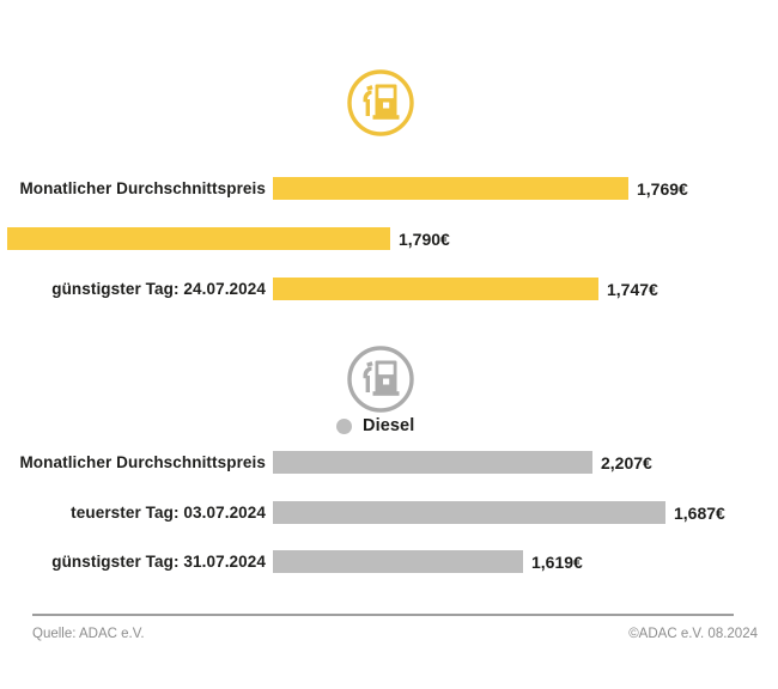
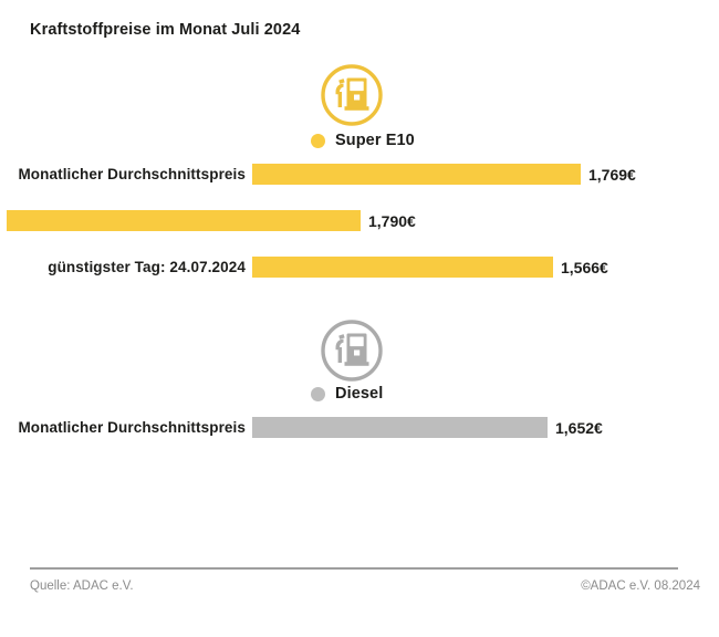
+ Kraftstoffpreise im Monat Juli 2024
+ Super E10
  Monatlicher Durchschnittspreis
  1,769€
  1,790€
  günstigster Tag: 24.07.2024
- 1,747€
+ 1,566€
  Diesel
  Monatlicher Durchschnittspreis
- 2,207€
+ 1,652€
- teuerster Tag: 03.07.2024
- 1,687€
- günstigster Tag: 31.07.2024
- 1,619€
  Quelle: ADAC e.V.
  ©ADAC e.V. 08.2024
